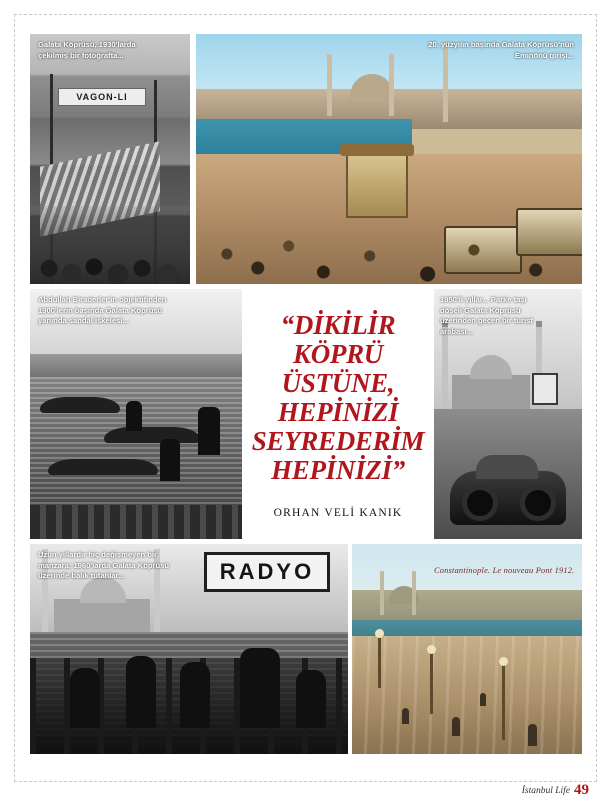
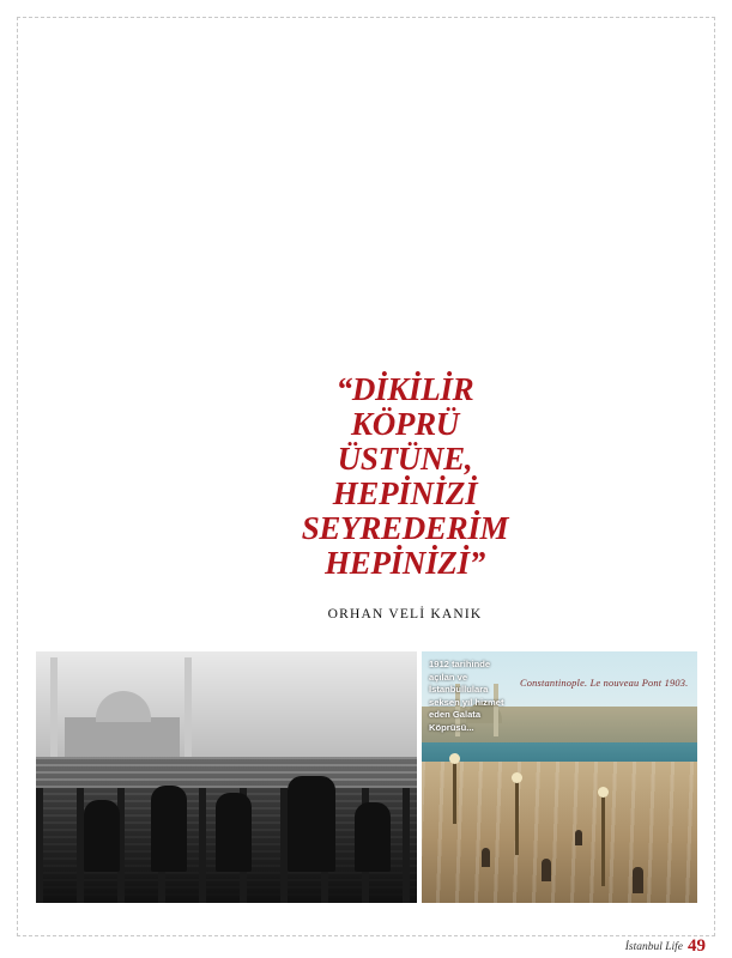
- VAGON-LI
- Galata Köprüsü, 1930'larda çekilmiş bir fotoğrafta...
- 20. yüzyılın başında Galata Köprüsü'nün Eminönü girişi...
- Abdullah Biraderler'in objektifinden 1900'lerin başında Galata Köprüsü yanında sandal iskelesi...
  “DİKİLİR KÖPRÜ ÜSTÜNE, HEPİNİZİ SEYREDERİM HEPİNİZİ”
  ORHAN VELİ KANIK
- 1950'li yıllar... Parke taşı döşeli Galata Köprüsü üzerinden geçen bir turist arabası...
- RADYO
- Uzun yıllardır hiç değişmeyen bir manzara: 1960'larda Galata Köprüsü üzerinde balık tutanlar...
- Constantinople. Le nouveau Pont 1912.
+ Constantinople. Le nouveau Pont 1903.
+ 1912 tarihinde açılan ve İstanbullulara seksen yıl hizmet eden Galata Köprüsü...
  İstanbul Life
  49
